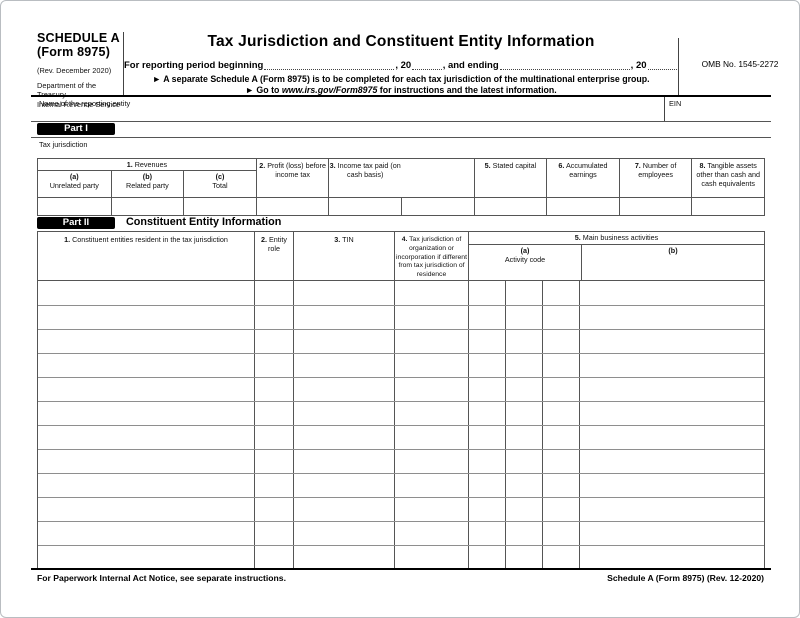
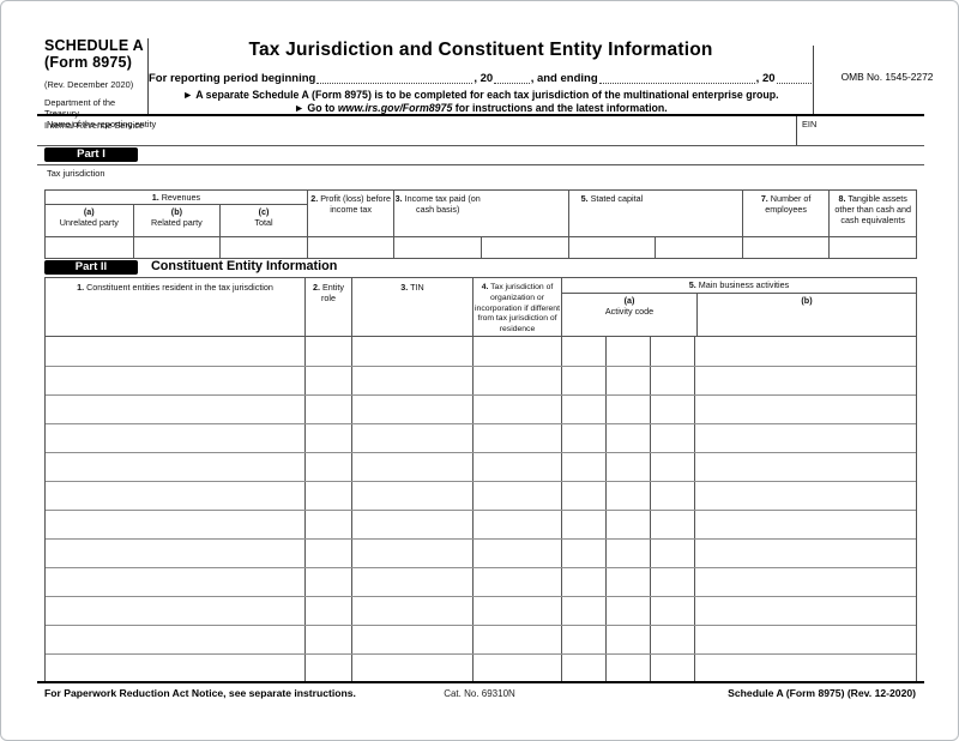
  SCHEDULE A
  (Form 8975)
  (Rev. December 2020)
  Internal Revenue Service
  Tax Jurisdiction and Constituent Entity Information
  For reporting period beginning
  , 20
  , and ending
  , 20
  ► A separate Schedule A (Form 8975) is to be completed for each tax jurisdiction of the multinational enterprise group.
  ► Go to www.irs.gov/Form8975 for instructions and the latest information.
  OMB No. 1545-2272
  Name of the reporting entity
  EIN
  Part I
  Tax jurisdiction
  1. Revenues
  (a)
  Unrelated party
  (b)
  Related party
  (c)
  Total
  2. Profit (loss) before income tax
  3. Income tax paid (on cash basis)
  5. Stated capital
- 6. Accumulated earnings
  7. Number of employees
  8. Tangible assets other than cash and cash equivalents
  Part II
  Constituent Entity Information
  1. Constituent entities resident in the tax jurisdiction
  2. Entity role
  3. TIN
  5. Main business activities
  (a)
  Activity code
  (b)
- For Paperwork Internal Act Notice, see separate instructions.
+ For Paperwork Reduction Act Notice, see separate instructions.
+ Cat. No. 69310N
  Schedule A (Form 8975) (Rev. 12-2020)
